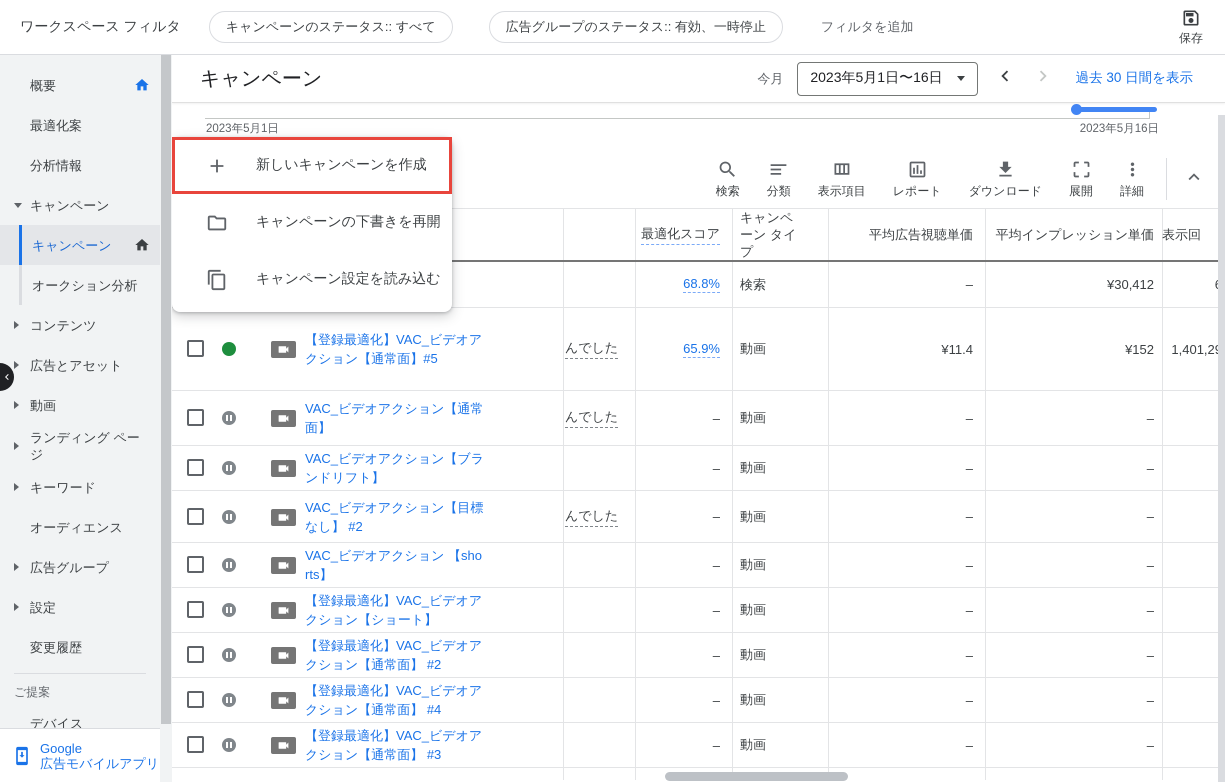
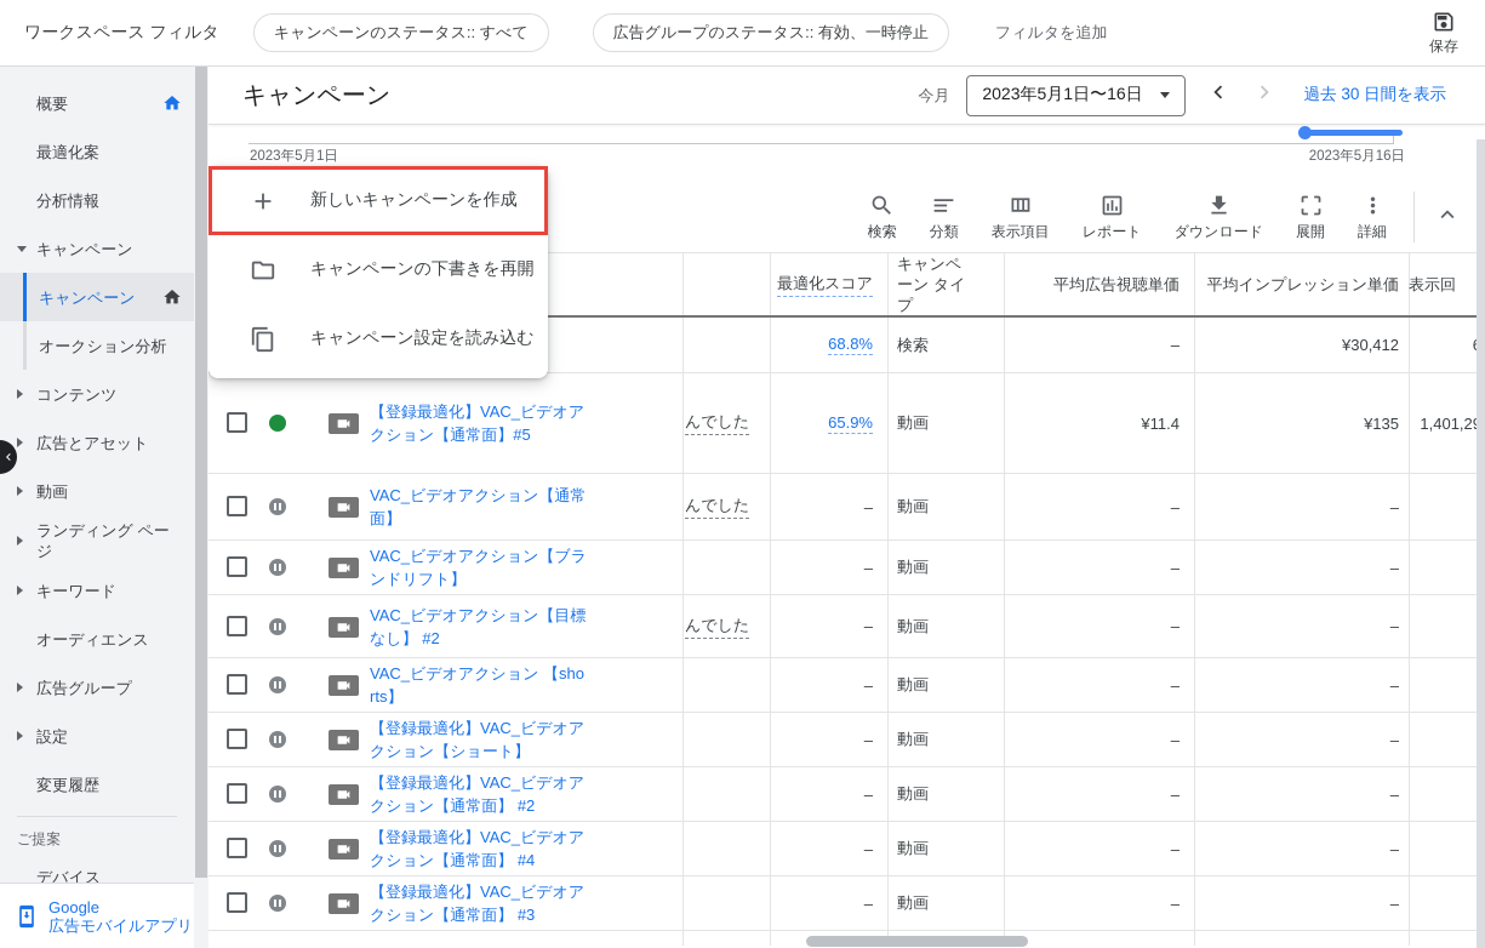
  ワークスペース フィルタ
  キャンペーンのステータス:: すべて
  広告グループのステータス:: 有効、一時停止
  フィルタを追加
  保存
  概要
  最適化案
  分析情報
  キャンペーン
  キャンペーン
  オークション分析
  コンテンツ
  広告とアセット
  動画
  ランディング ページ
  キーワード
  オーディエンス
  広告グループ
  設定
  変更履歴
  ご提案
  デバイス
  Google
  広告モバイルアプリ
  キャンペーン
  今月
  2023年5月1日〜16日
  過去 30 日間を表示
  2023年5月1日
  2023年5月16日
  検索
  分類
  表示項目
  レポート
  ダウンロード
  展開
  詳細
  最適化スコア
  キャンペーン タイプ
  平均広告視聴単価
  平均インプレッション単価
  表示回
  68.8%
  検索
  –
  ¥30,412
  【登録最適化】VAC_ビデオアクション【通常面】#5
  んでした
  65.9%
  動画
  ¥11.4
- ¥152
+ ¥135
  1,401,2
  VAC_ビデオアクション【通常面】
  んでした
  –
  動画
  –
  –
  VAC_ビデオアクション【ブランドリフト】
  –
  動画
  –
  –
  VAC_ビデオアクション【目標なし】 #2
  んでした
  –
  動画
  –
  –
  VAC_ビデオアクション 【shorts】
  –
  動画
  –
  –
  【登録最適化】VAC_ビデオアクション【ショート】
  –
  動画
  –
  –
  【登録最適化】VAC_ビデオアクション【通常面】 #2
  –
  動画
  –
  –
  【登録最適化】VAC_ビデオアクション【通常面】 #4
  –
  動画
  –
  –
  【登録最適化】VAC_ビデオアクション【通常面】 #3
  –
  動画
  –
  –
  新しいキャンペーンを作成
  キャンペーンの下書きを再開
  キャンペーン設定を読み込む
